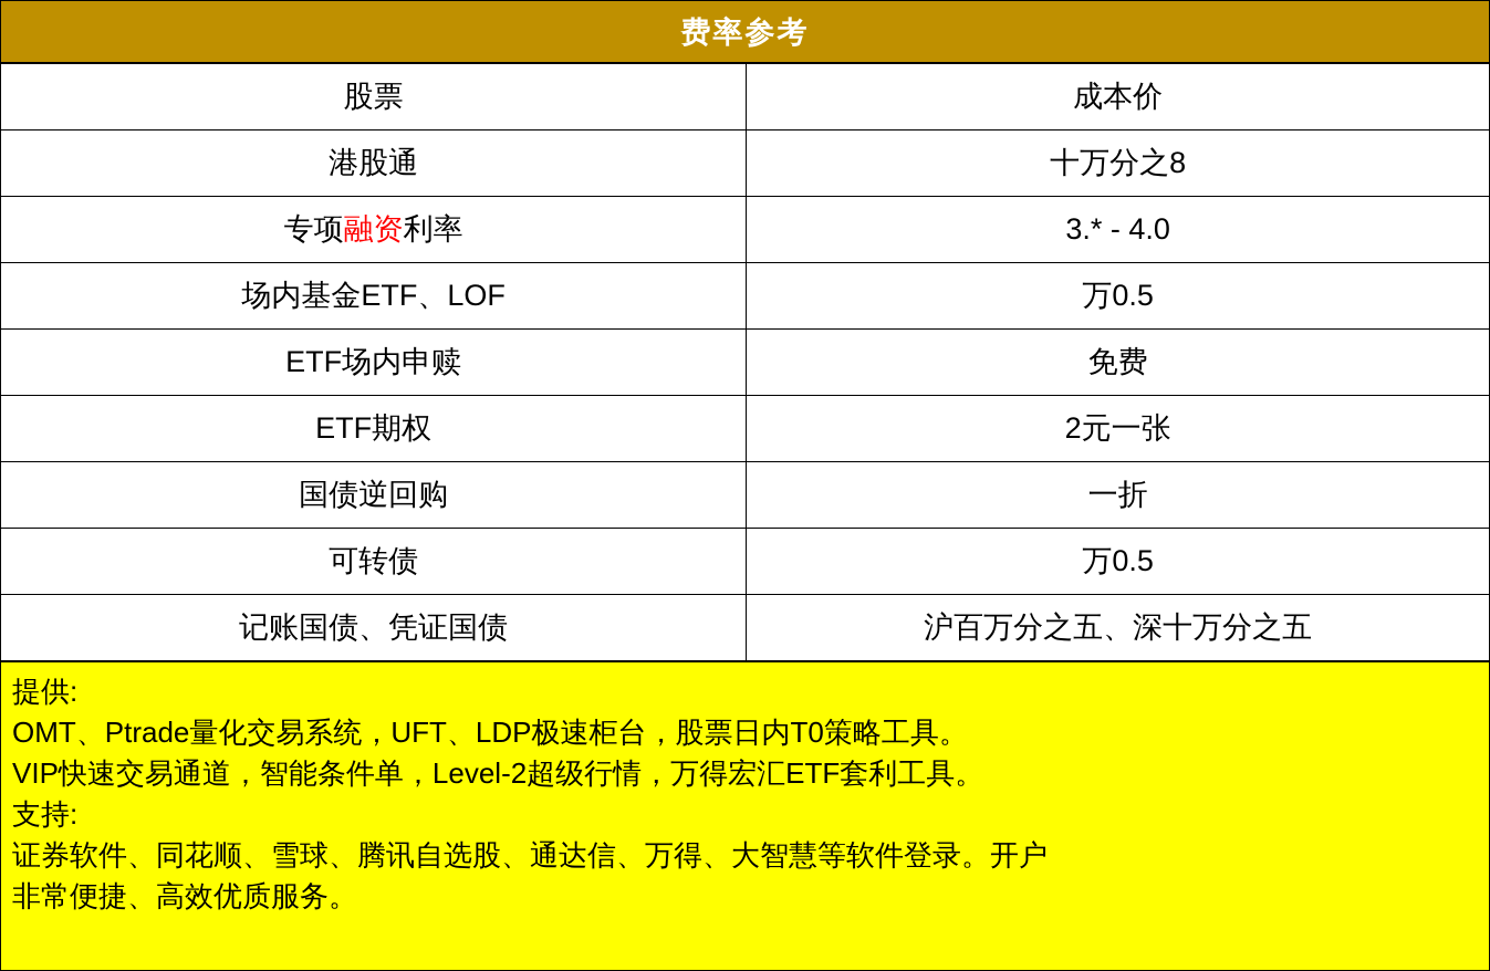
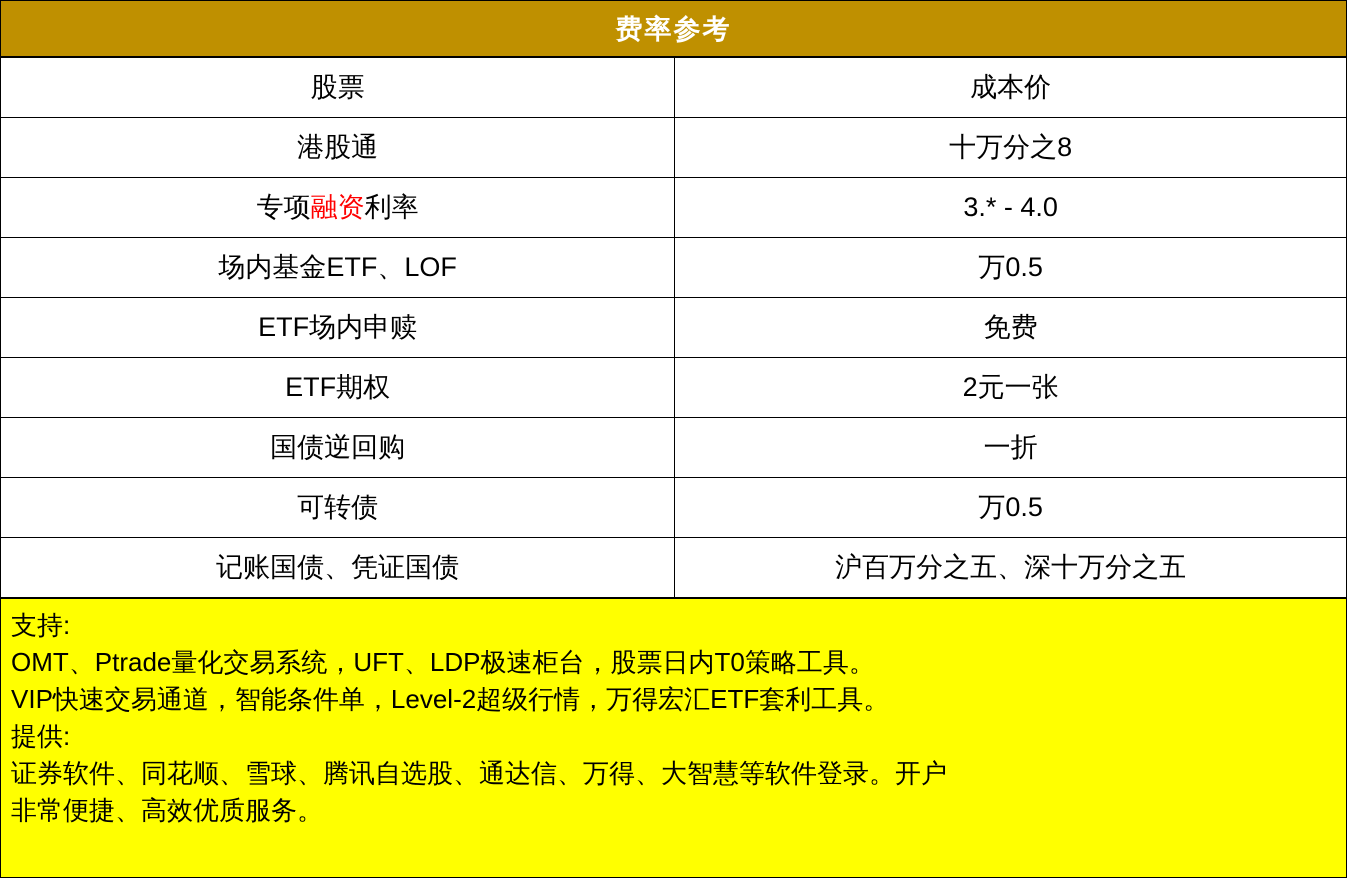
  费率参考
  股票	成本价
  港股通	十万分之8
  专项融资利率	3.* - 4.0
  场内基金ETF、LOF	万0.5
  ETF场内申赎	免费
  ETF期权	2元一张
  国债逆回购	一折
  可转债	万0.5
  记账国债、凭证国债	沪百万分之五、深十万分之五
- 提供:
+ 支持:
  OMT、Ptrade量化交易系统，UFT、LDP极速柜台，股票日内T0策略工具。
  VIP快速交易通道，智能条件单，Level-2超级行情，万得宏汇ETF套利工具。
- 支持:
+ 提供:
  证券软件、同花顺、雪球、腾讯自选股、通达信、万得、大智慧等软件登录。开户
  非常便捷、高效优质服务。
